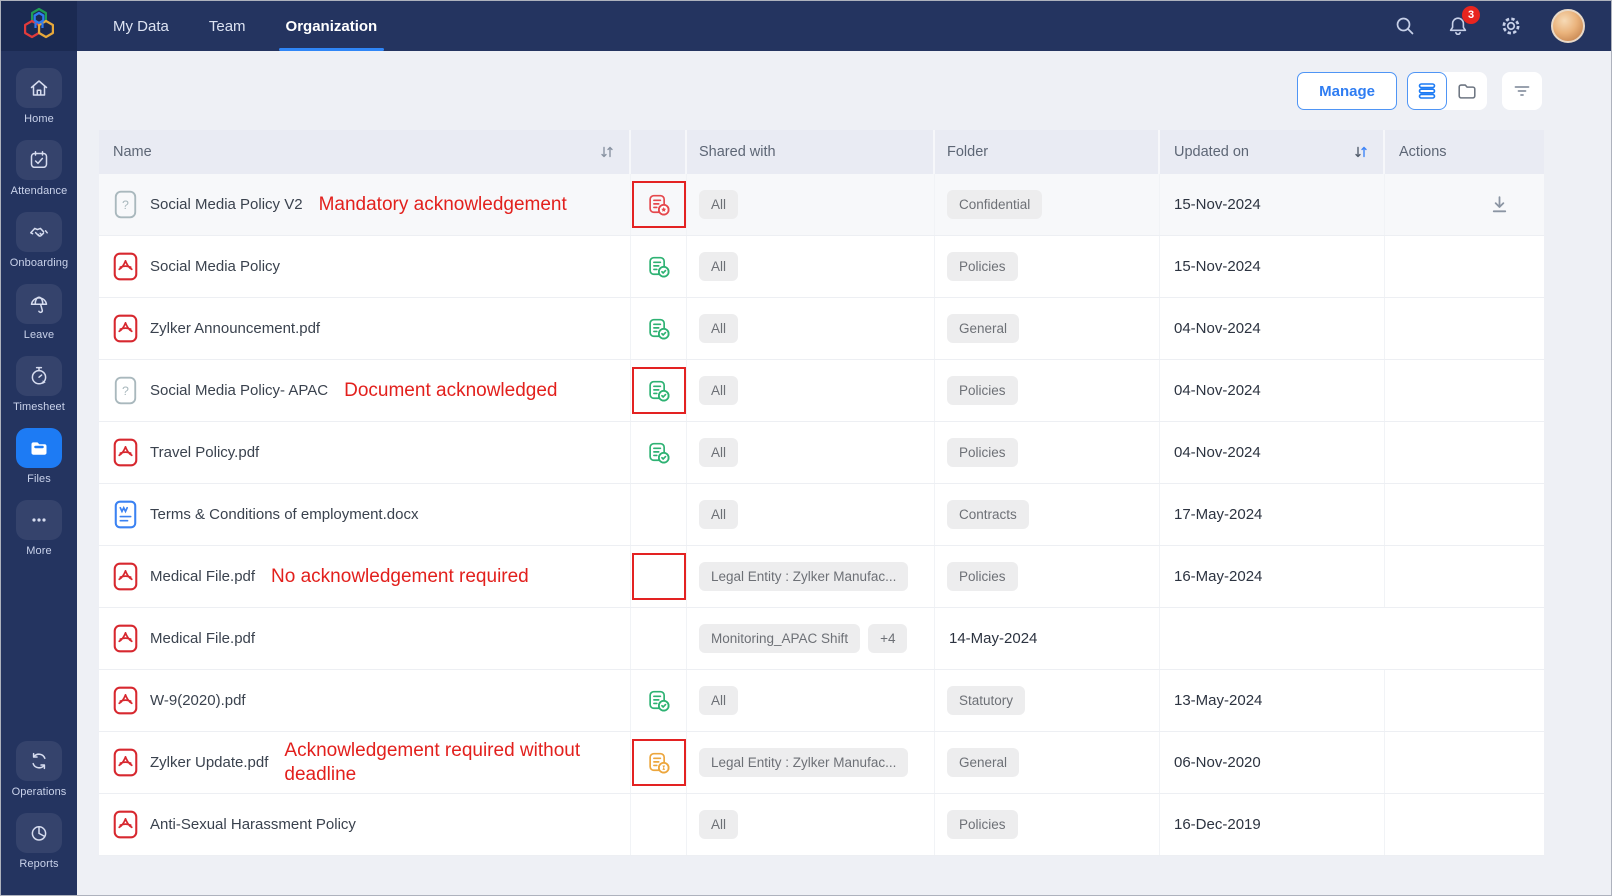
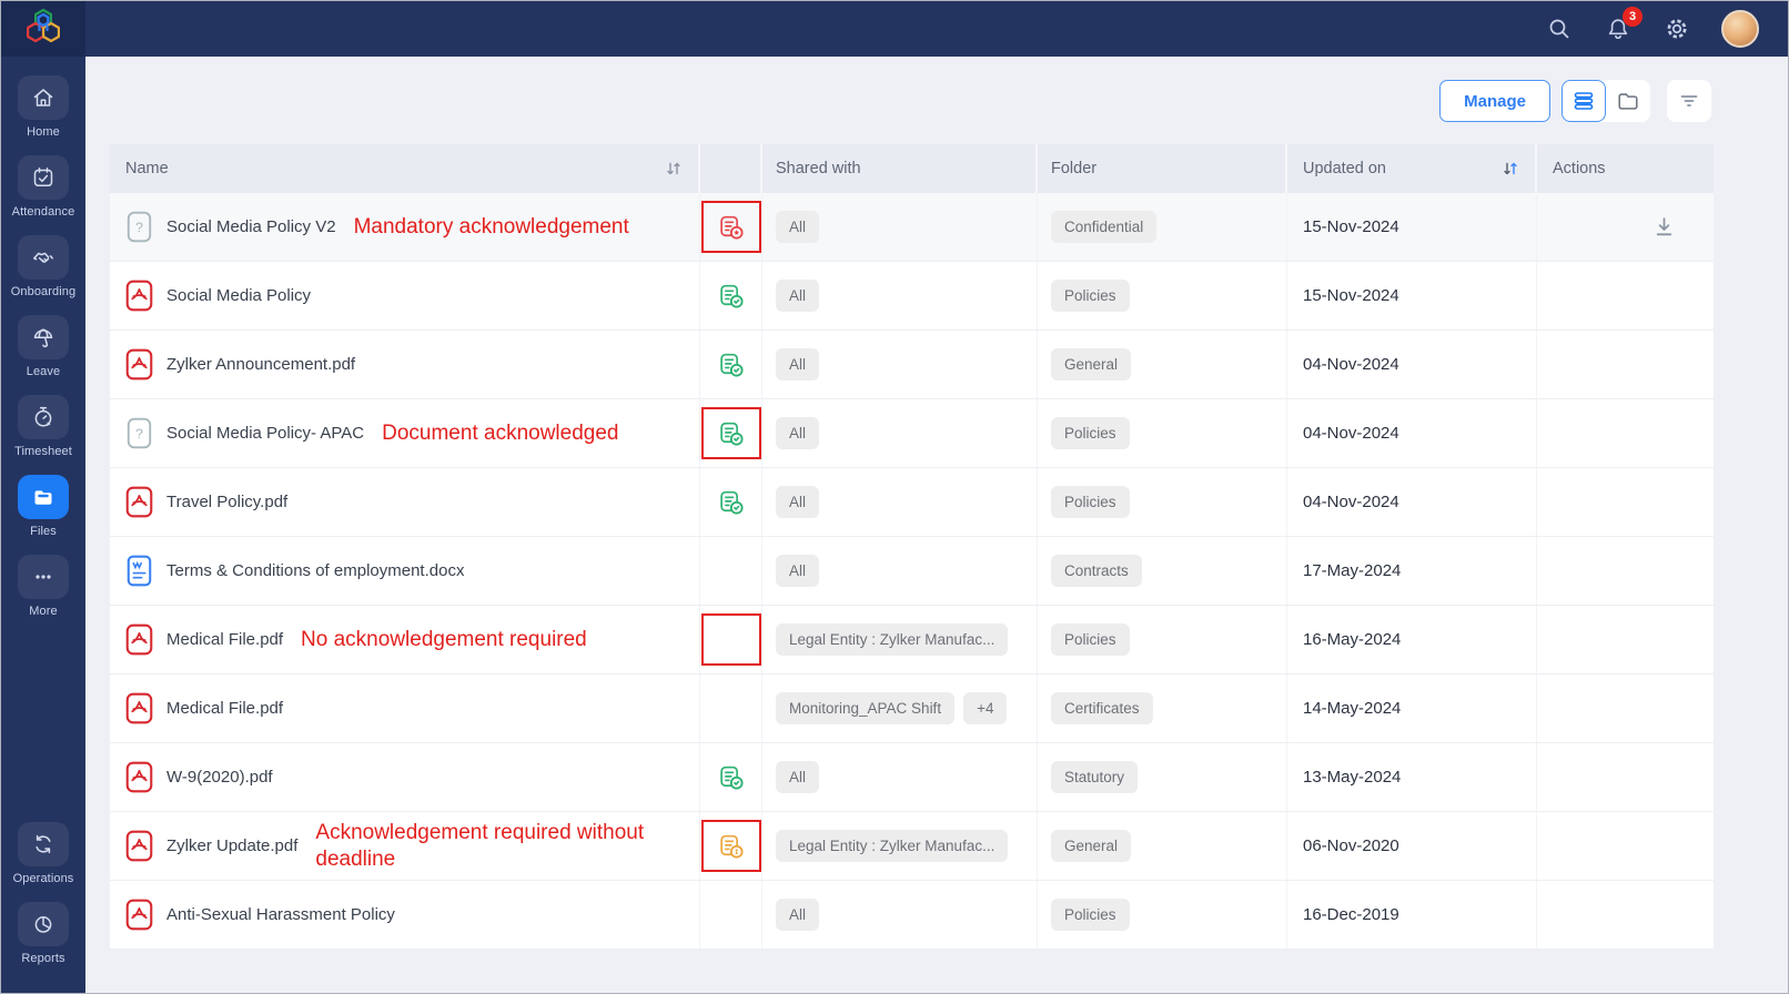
- My Data
- Team
- Organization
  3
  Home
  Attendance
  Onboarding
  Leave
  Timesheet
  Files
  More
  Operations
  Reports
  Manage
  Name
  Shared with
  Folder
  Updated on
  Actions
  ?
  Social Media Policy V2
  Mandatory acknowledgement
  All
  Confidential
  15-Nov-2024
  Social Media Policy
  All
  Policies
  15-Nov-2024
  Zylker Announcement.pdf
  All
  General
  04-Nov-2024
  ?
  Social Media Policy- APAC
  Document acknowledged
  All
  Policies
  04-Nov-2024
  Travel Policy.pdf
  All
  Policies
  04-Nov-2024
  Terms & Conditions of employment.docx
  All
  Contracts
  17-May-2024
  Medical File.pdf
  No acknowledgement required
  Legal Entity : Zylker Manufac...
  Policies
  16-May-2024
  Medical File.pdf
  Monitoring_APAC Shift
  +4
+ Certificates
  14-May-2024
  W-9(2020).pdf
  All
  Statutory
  13-May-2024
  Zylker Update.pdf
  Acknowledgement required without deadline
  Legal Entity : Zylker Manufac...
  General
  06-Nov-2020
  Anti-Sexual Harassment Policy
  All
  Policies
  16-Dec-2019
